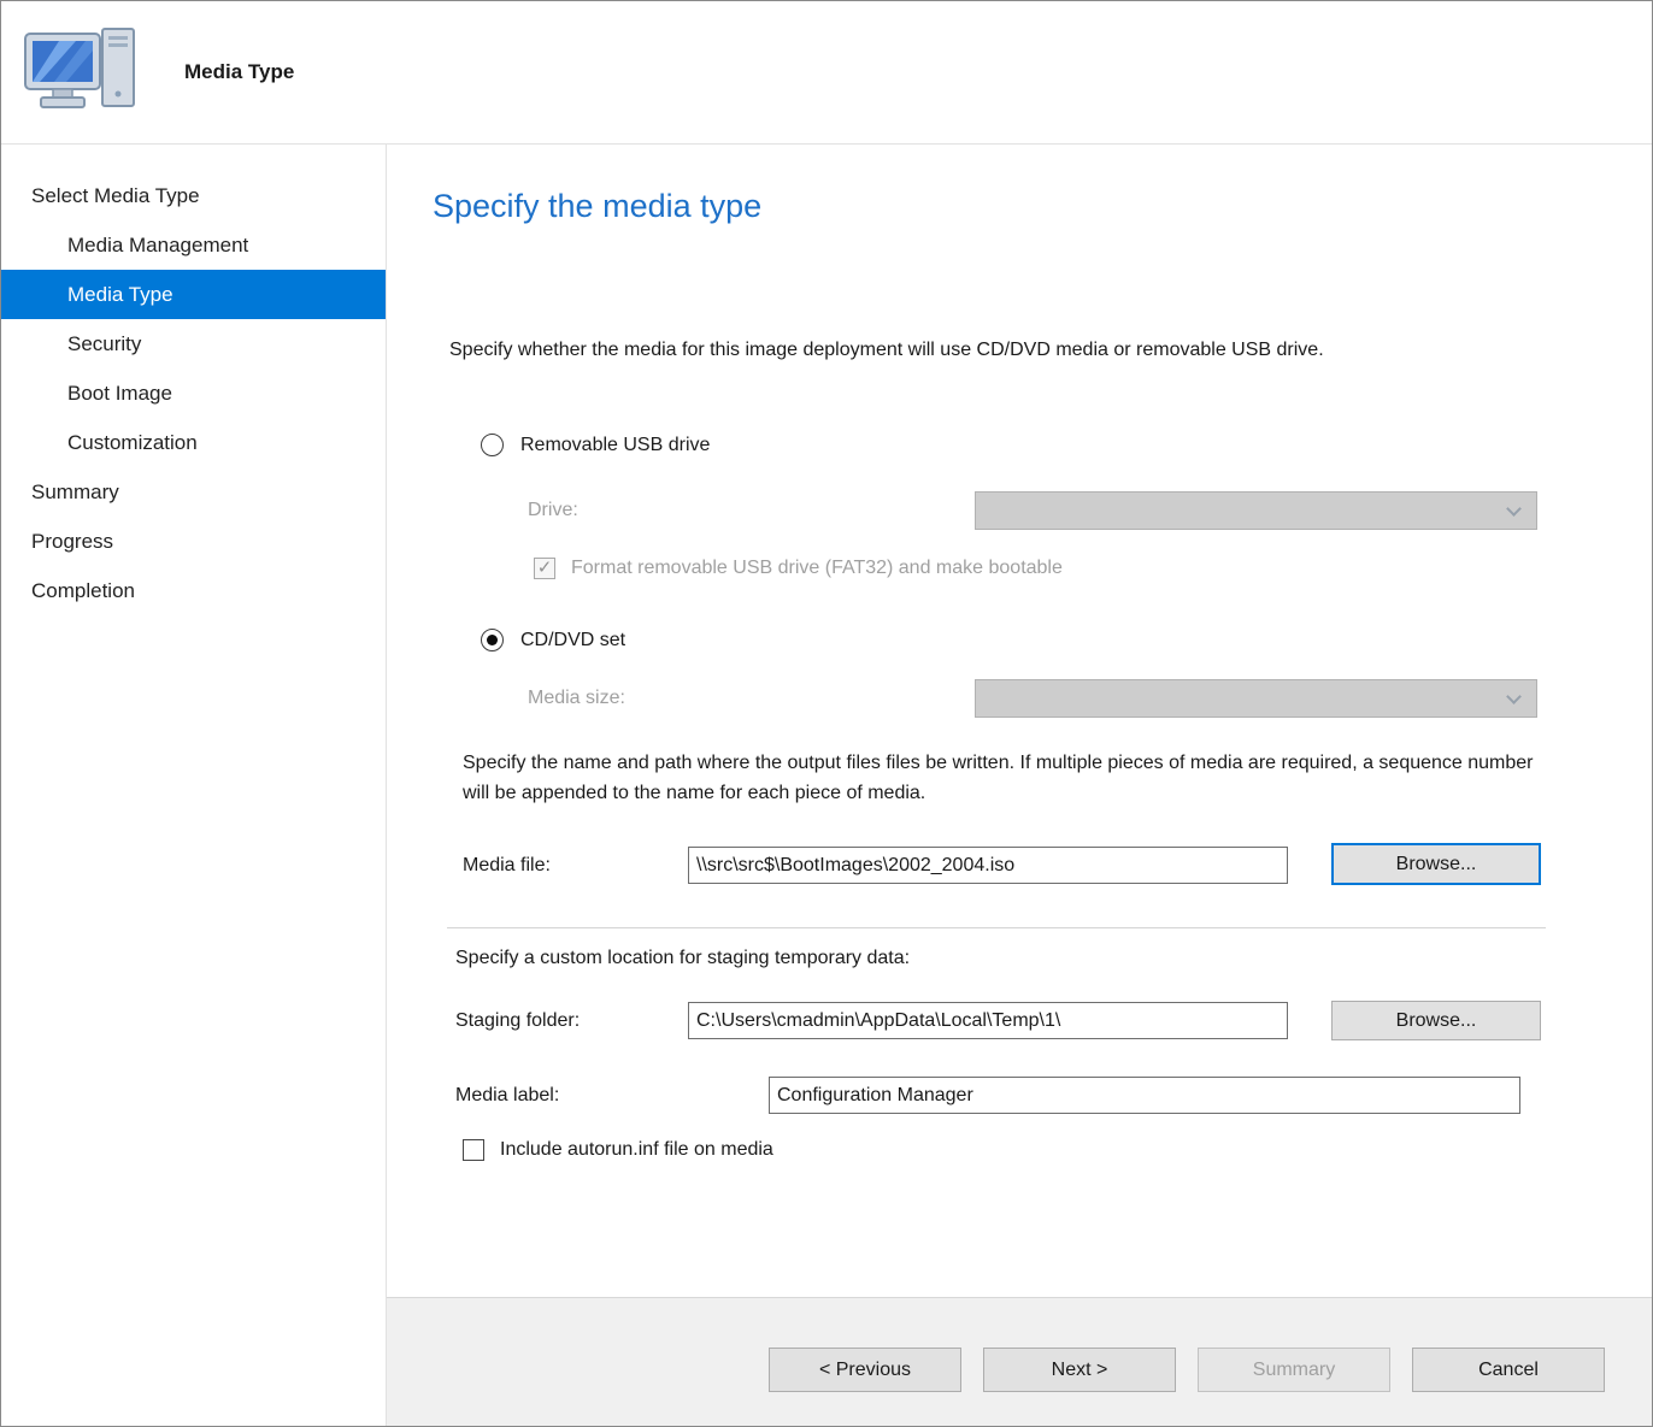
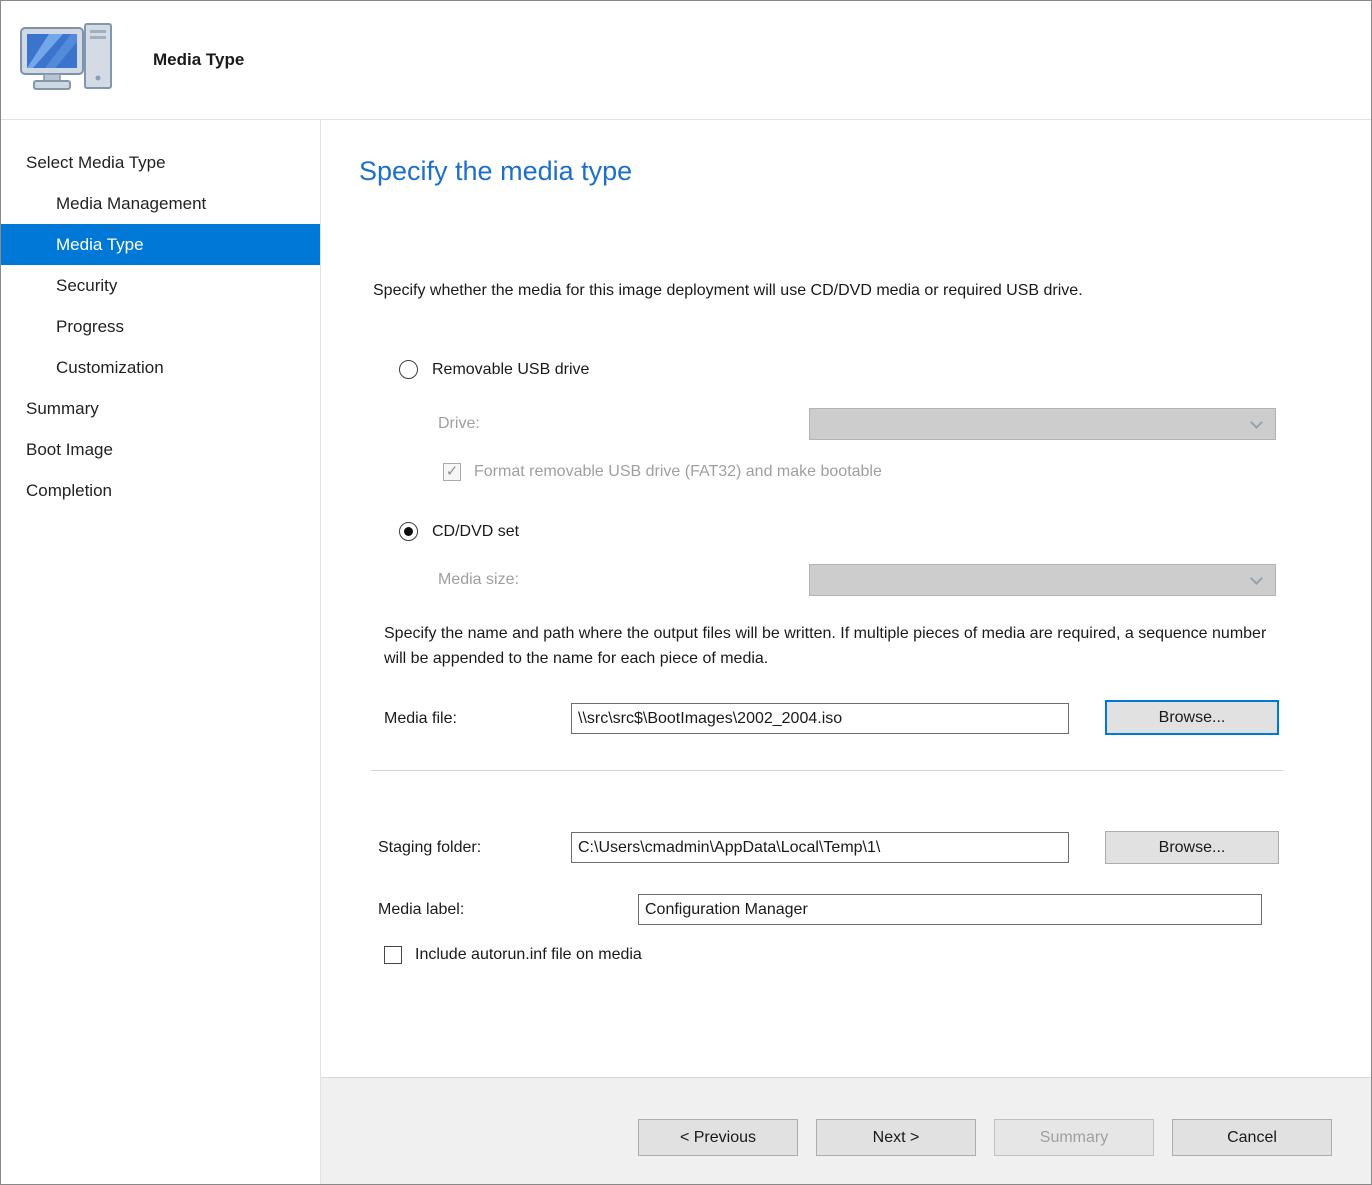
  Media Type
  Select Media Type
  Media Management
  Media Type
  Security
- Boot Image
+ Progress
  Customization
  Summary
- Progress
+ Boot Image
  Completion
  Specify the media type
- Specify whether the media for this image deployment will use CD/DVD media or removable USB drive.
+ Specify whether the media for this image deployment will use CD/DVD media or required USB drive.
  Removable USB drive
  Drive:
  ✓
  Format removable USB drive (FAT32) and make bootable
  CD/DVD set
  Media size:
- Specify the name and path where the output files files be written. If multiple pieces of media are required, a sequence number will be appended to the name for each piece of media.
+ Specify the name and path where the output files will be written. If multiple pieces of media are required, a sequence number will be appended to the name for each piece of media.
  Media file:
  \\src\src$\BootImages\2002_2004.iso
  Browse...
- Specify a custom location for staging temporary data:
  Staging folder:
  C:\Users\cmadmin\AppData\Local\Temp\1\
  Browse...
  Media label:
  Configuration Manager
  Include autorun.inf file on media
  < Previous
  Next >
  Summary
  Cancel
